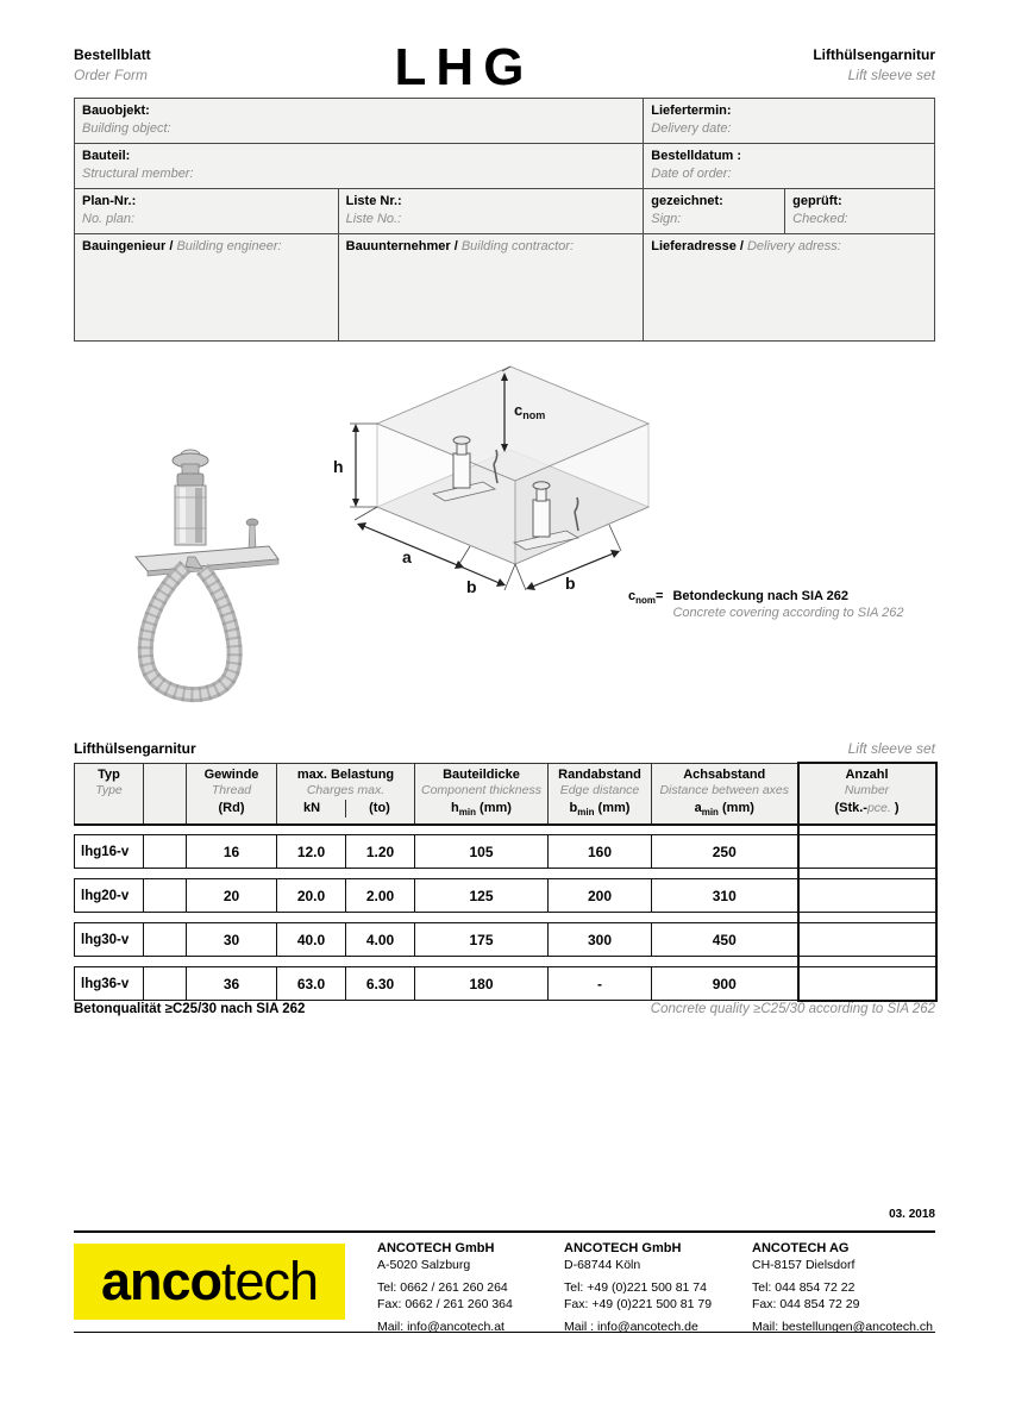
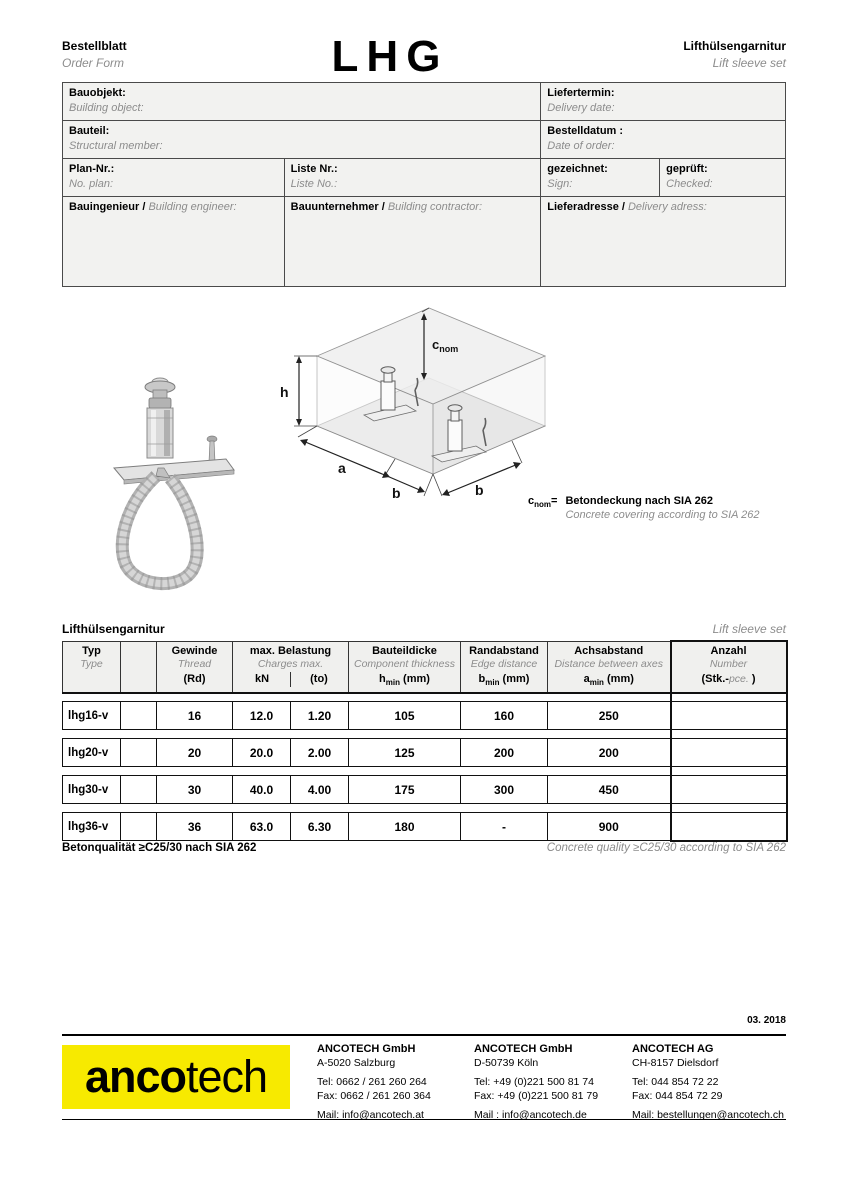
  Bestellblatt
  Order Form
  LHG
  Lifthülsengarnitur
  Lift sleeve set
  Bauobjekt: Building object:	Liefertermin: Delivery date:
  Bauteil: Structural member:	Bestelldatum : Date of order:
  Plan-Nr.: No. plan:	Liste Nr.: Liste No.:	gezeichnet: Sign:	geprüft: Checked:
  Bauingenieur / Building engineer:	Bauunternehmer / Building contractor:	Lieferadresse / Delivery adress:
  h
  cnom
  a
  b
  b
  cnom=
  Betondeckung nach SIA 262
  Concrete covering according to SIA 262
  Lifthülsengarnitur
  Lift sleeve set
  Typ Type		Gewinde Thread (Rd)	max. Belastung Charges max. kN (to)	Bauteildicke Component thickness hmin (mm)	Randabstand Edge distance bmin (mm)	Achsabstand Distance between axes amin (mm)	Anzahl Number (Stk.-pce. )
  lhg16-v		16	12.0	1.20	105	160	250
- lhg20-v		20	20.0	2.00	125	200	310
+ lhg20-v		20	20.0	2.00	125	200	200
  lhg30-v		30	40.0	4.00	175	300	450
  lhg36-v		36	63.0	6.30	180	-	900
  Betonqualität ≥C25/30 nach SIA 262
  Concrete quality ≥C25/30 according to SIA 262
  03. 2018
  anco
  tech
  ANCOTECH GmbH
  A-5020 Salzburg
  Tel: 0662 / 261 260 264
  Fax: 0662 / 261 260 364
  Mail: info@ancotech.at
  ANCOTECH GmbH
- D-68744 Köln
+ D-50739 Köln
  Tel: +49 (0)221 500 81 74
  Fax: +49 (0)221 500 81 79
  Mail : info@ancotech.de
  ANCOTECH AG
  CH-8157 Dielsdorf
  Tel: 044 854 72 22
  Fax: 044 854 72 29
  Mail: bestellungen@ancotech.ch
